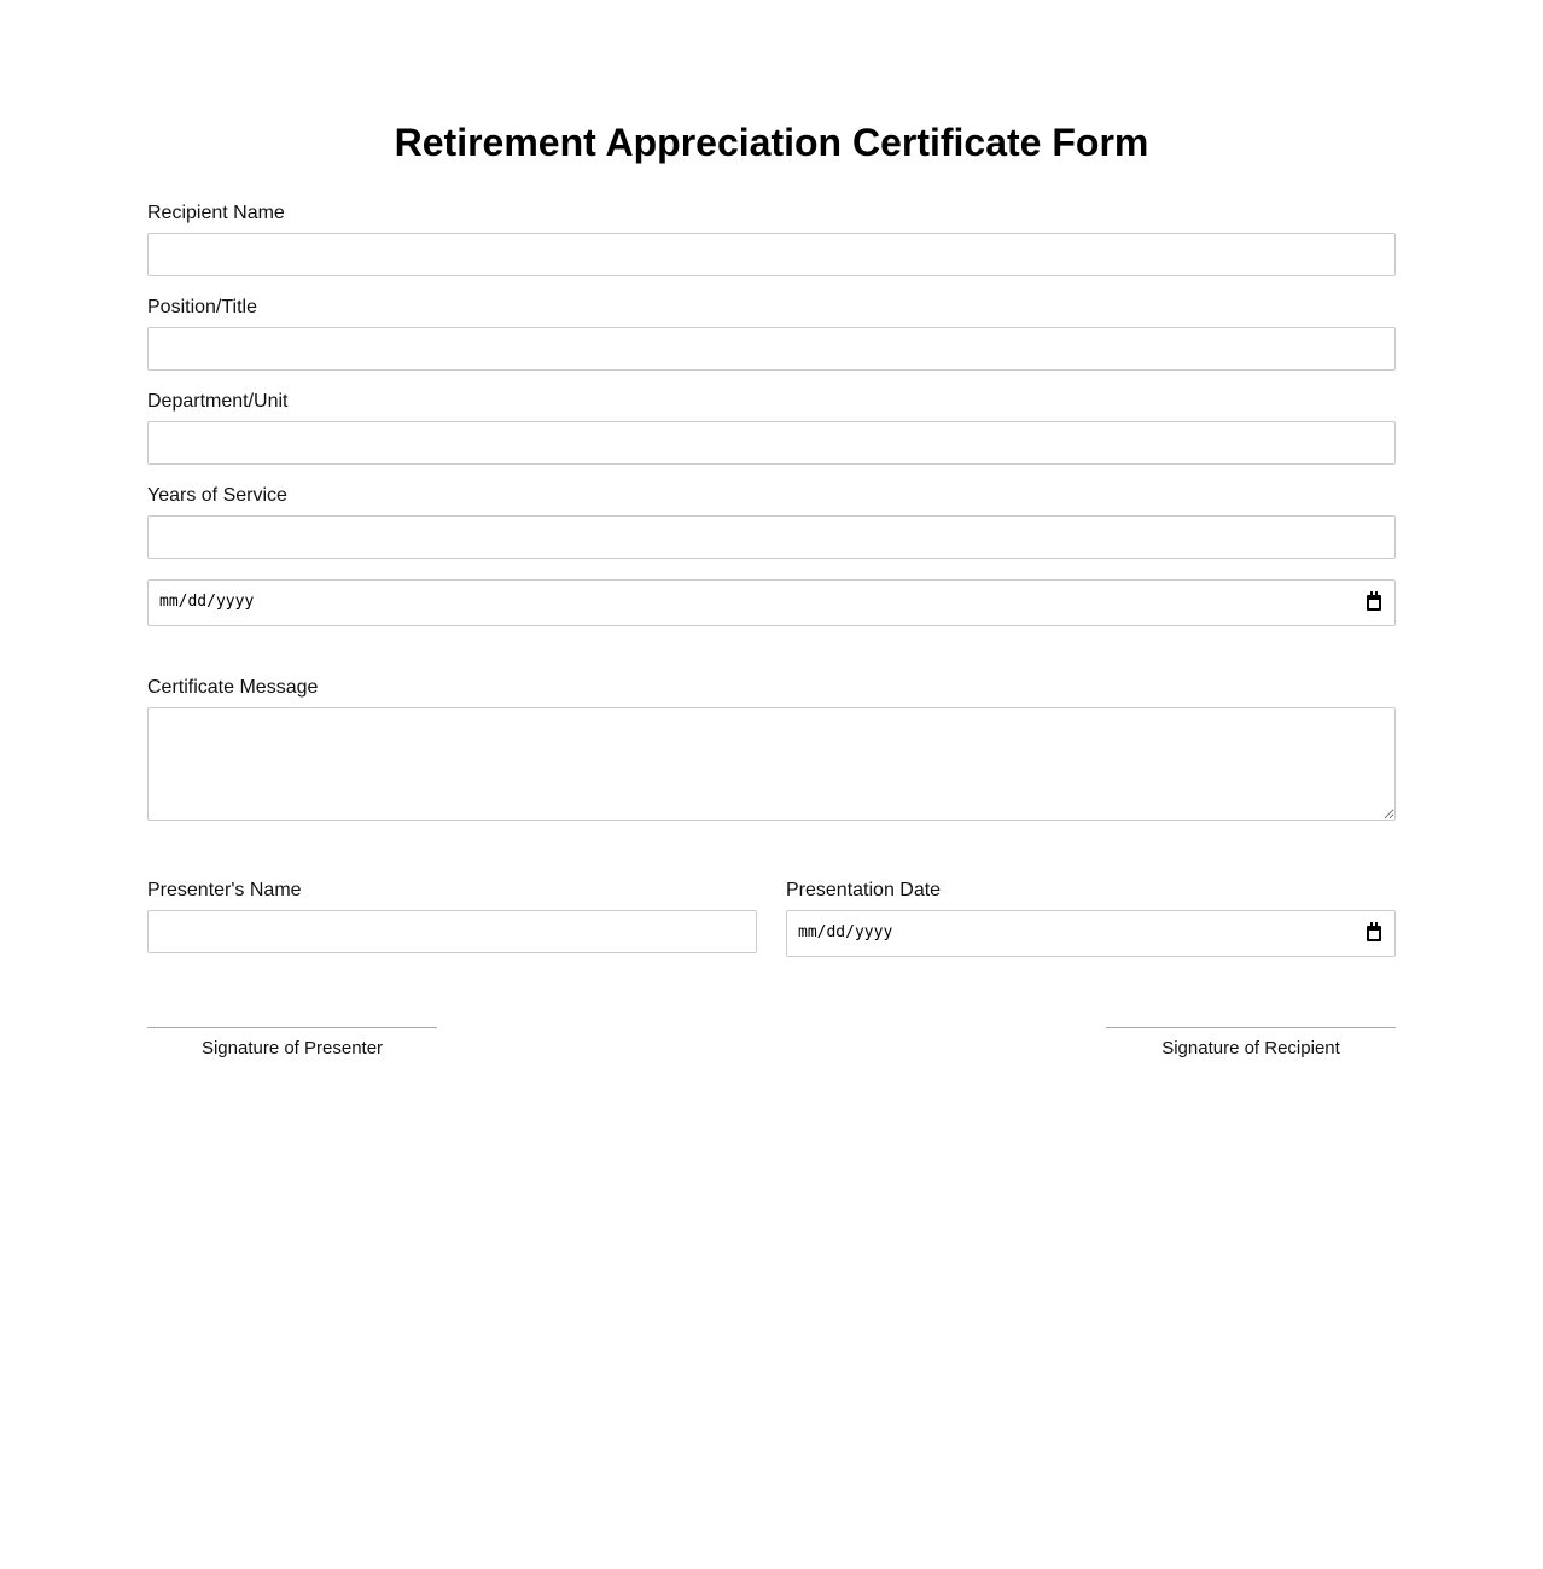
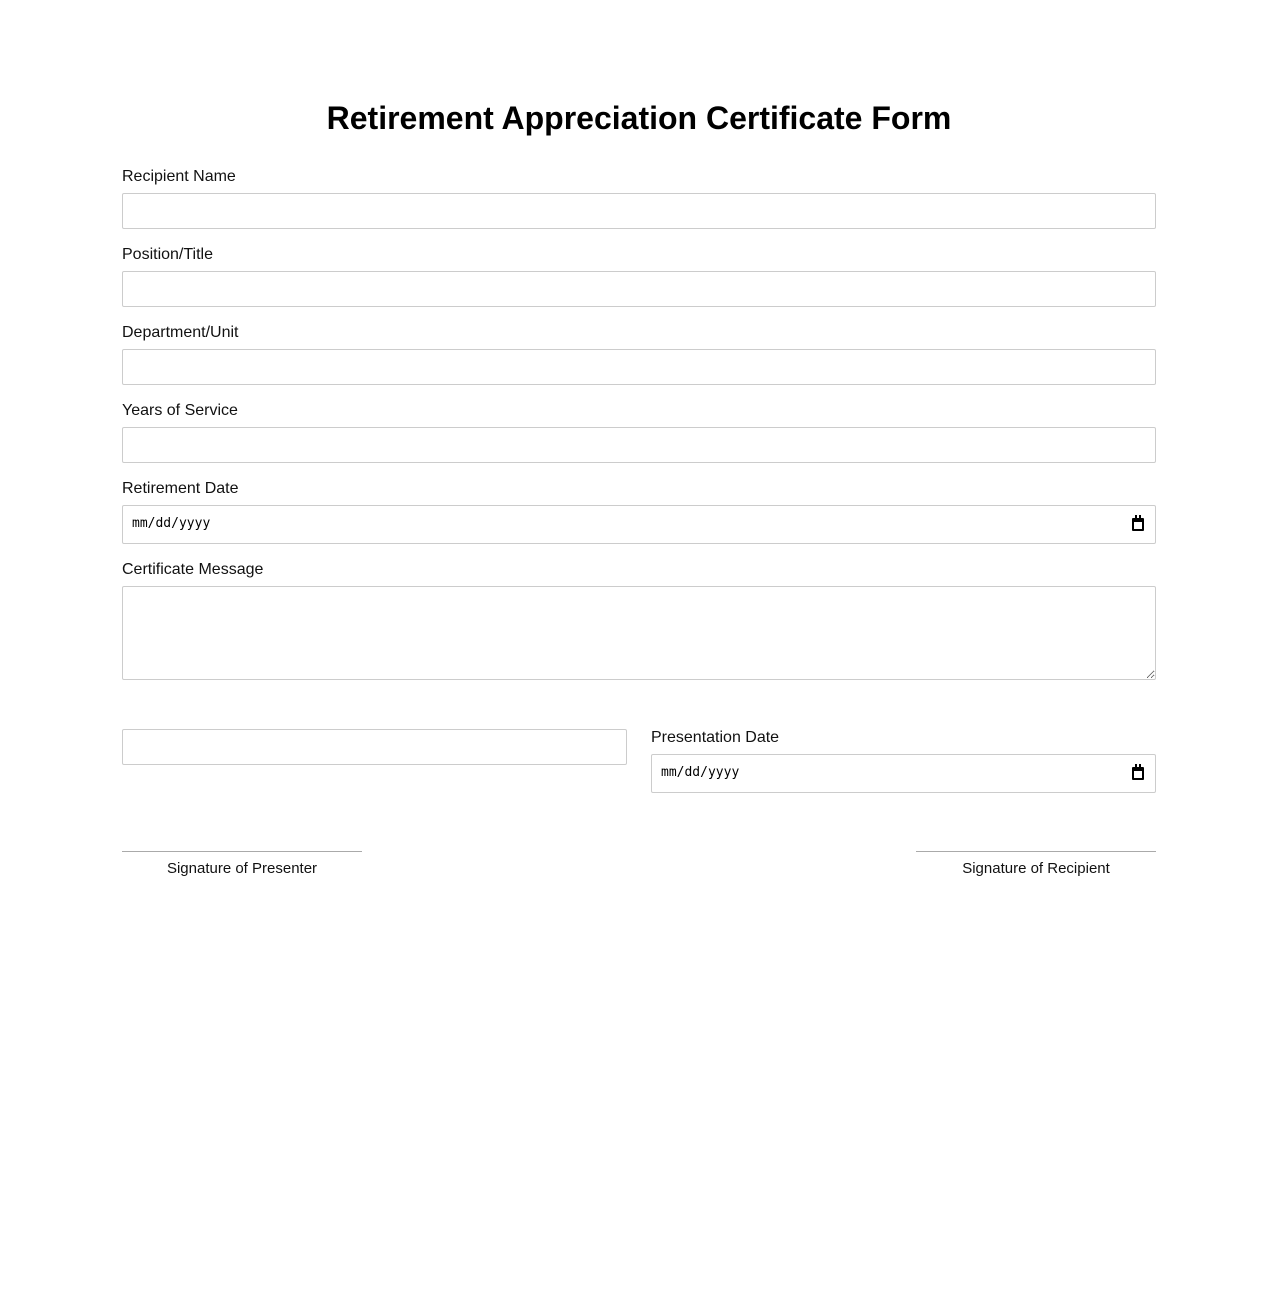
  Retirement Appreciation Certificate Form
  Recipient Name
  Position/Title
  Department/Unit
  Years of Service
+ Retirement Date
  mm/dd/yyyy
  Certificate Message
- Presenter's Name
  Presentation Date
  mm/dd/yyyy
  Signature of Presenter
  Signature of Recipient
